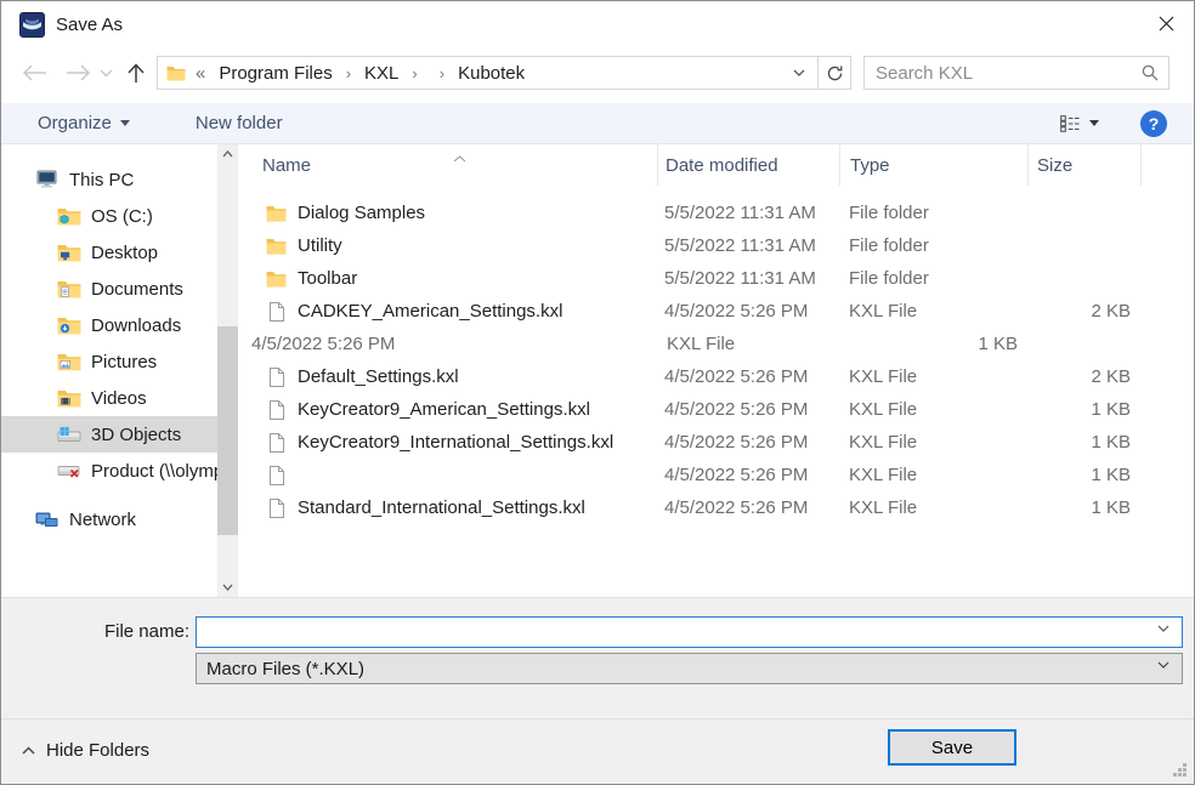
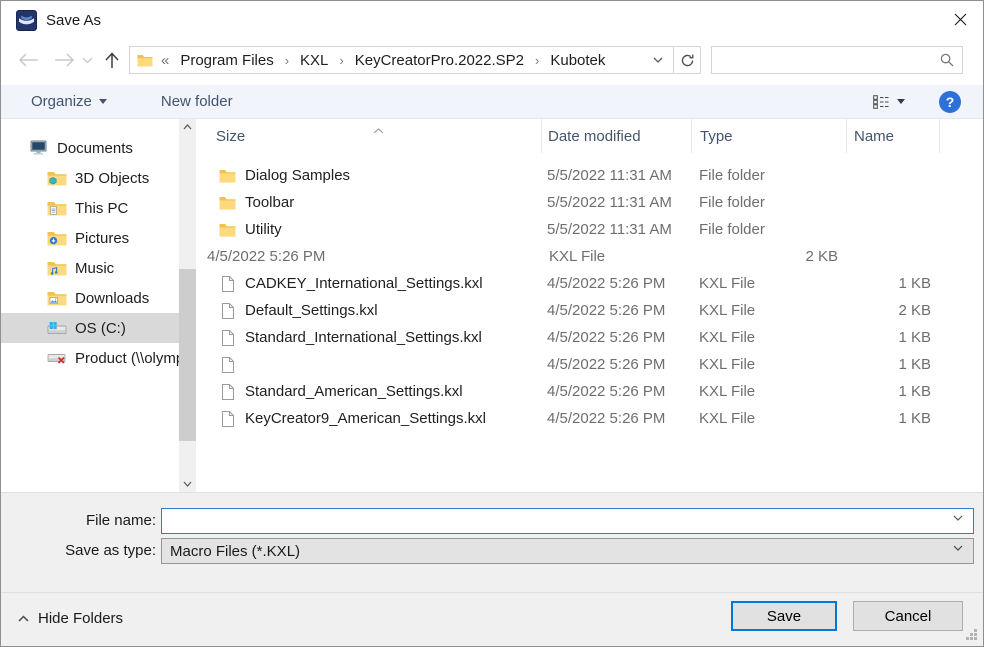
  Save As
  «
  Program Files
  ›
  KXL
  ›
+ KeyCreatorPro.2022.SP2
  ›
  Kubotek
- Search KXL
  Organize
  New folder
  ?
- This PC
+ Documents
- OS (C:)
+ 3D Objects
- Desktop
- Documents
+ This PC
- Downloads
+ Pictures
+ Music
- Pictures
+ Downloads
- Videos
- 3D Objects
+ OS (C:)
  Product (\\olym
- Network
- Name
+ Size
  Date modified
  Type
- Size
+ Name
  Dialog Samples
  5/5/2022 11:31 AM
  File folder
- Utility
+ Toolbar
  5/5/2022 11:31 AM
  File folder
- Toolbar
+ Utility
  5/5/2022 11:31 AM
  File folder
- CADKEY_American_Settings.kxl
  4/5/2022 5:26 PM
  KXL File
  2 KB
+ CADKEY_International_Settings.kxl
  4/5/2022 5:26 PM
  KXL File
  1 KB
  Default_Settings.kxl
  4/5/2022 5:26 PM
  KXL File
  2 KB
- KeyCreator9_American_Settings.kxl
+ Standard_International_Settings.kxl
  4/5/2022 5:26 PM
  KXL File
  1 KB
- KeyCreator9_International_Settings.kxl
  4/5/2022 5:26 PM
  KXL File
  1 KB
+ Standard_American_Settings.kxl
  4/5/2022 5:26 PM
  KXL File
  1 KB
- Standard_International_Settings.kxl
+ KeyCreator9_American_Settings.kxl
  4/5/2022 5:26 PM
  KXL File
  1 KB
  File name:
+ Save as type:
  Macro Files (*.KXL)
  Hide Folders
  Save
+ Cancel
